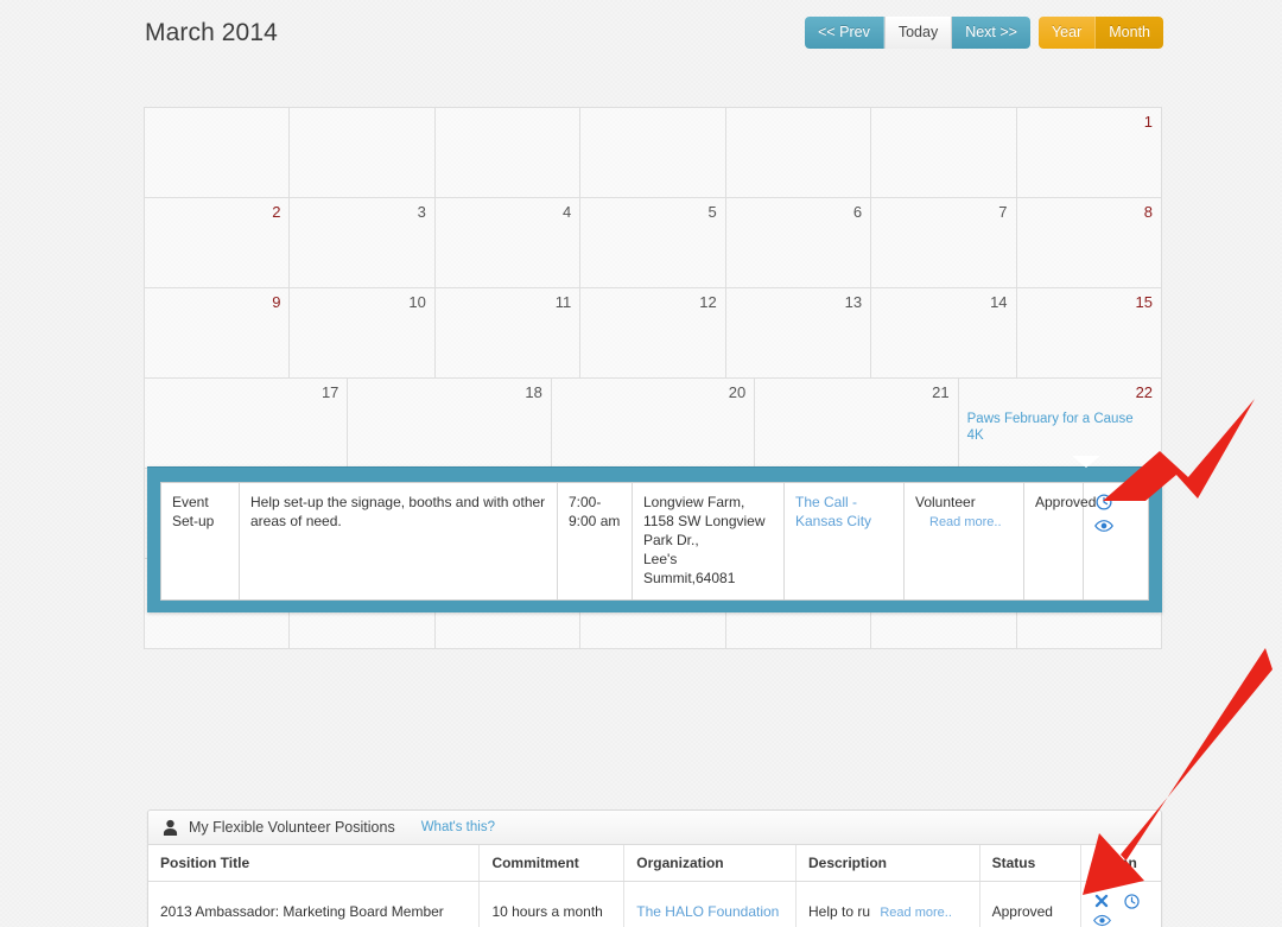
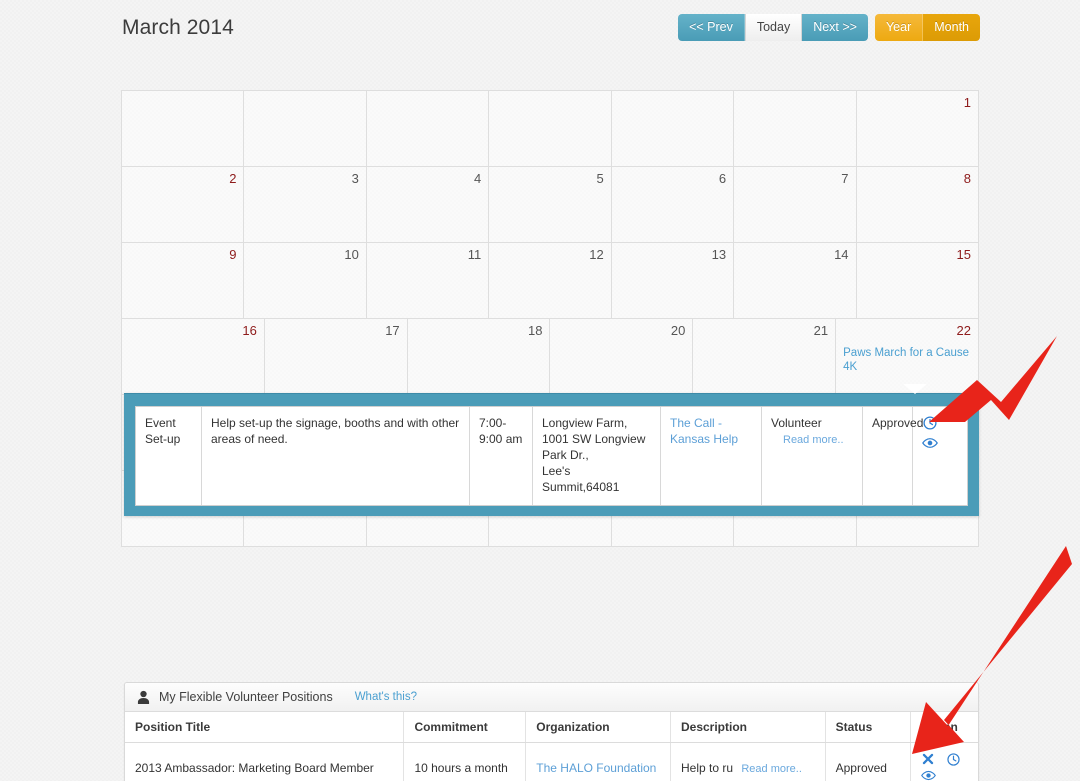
  March 2014
  << Prev
  Today
  Next >>
  Year
  Month
  1
  2
  3
  4
  5
  6
  7
  8
  9
  10
  11
  12
  13
  14
  15
+ 16
  17
  18
  20
  21
  22
- Paws February for a Cause 4K
+ Paws March for a Cause 4K
  Event Set-up
  Help set-up the signage, booths and with other areas of need.
  7:00-9:00 am
  Longview Farm,
- 1158 SW Longview Park Dr.,
+ 1001 SW Longview Park Dr.,
  Lee's Summit,64081
- The Call - Kansas City
+ The Call - Kansas Help
  Volunteer
  Read more..
  Approved
  My Flexible Volunteer Positions
  What's this?
  Position Title	Commitment	Organization	Description	Status	n
  2013 Ambassador: Marketing Board Member	10 hours a month	The HALO Foundation	Help to ru Read more..	Approved
